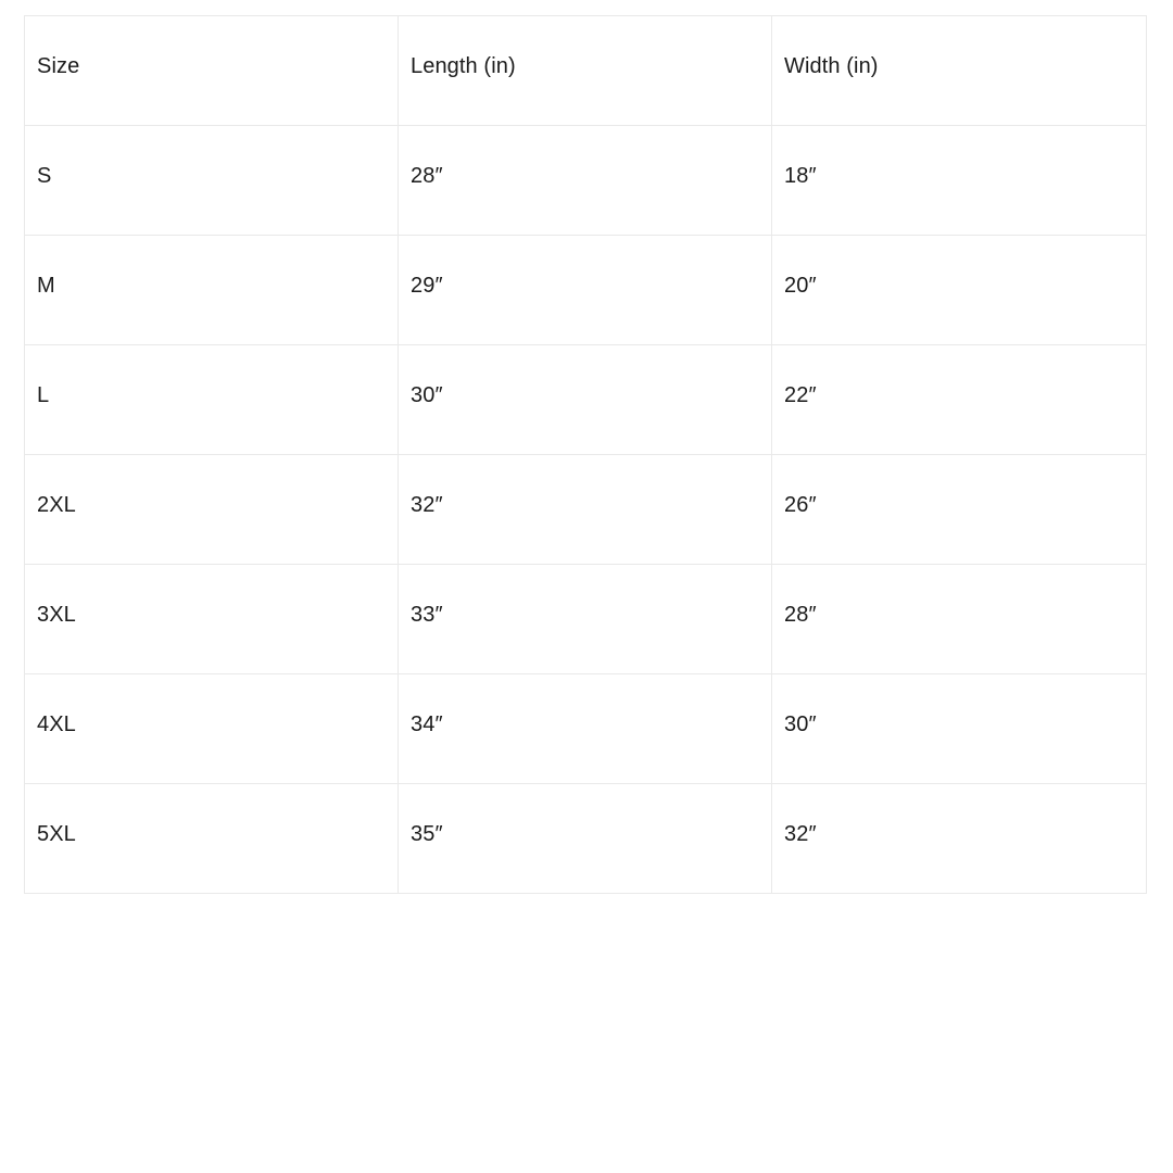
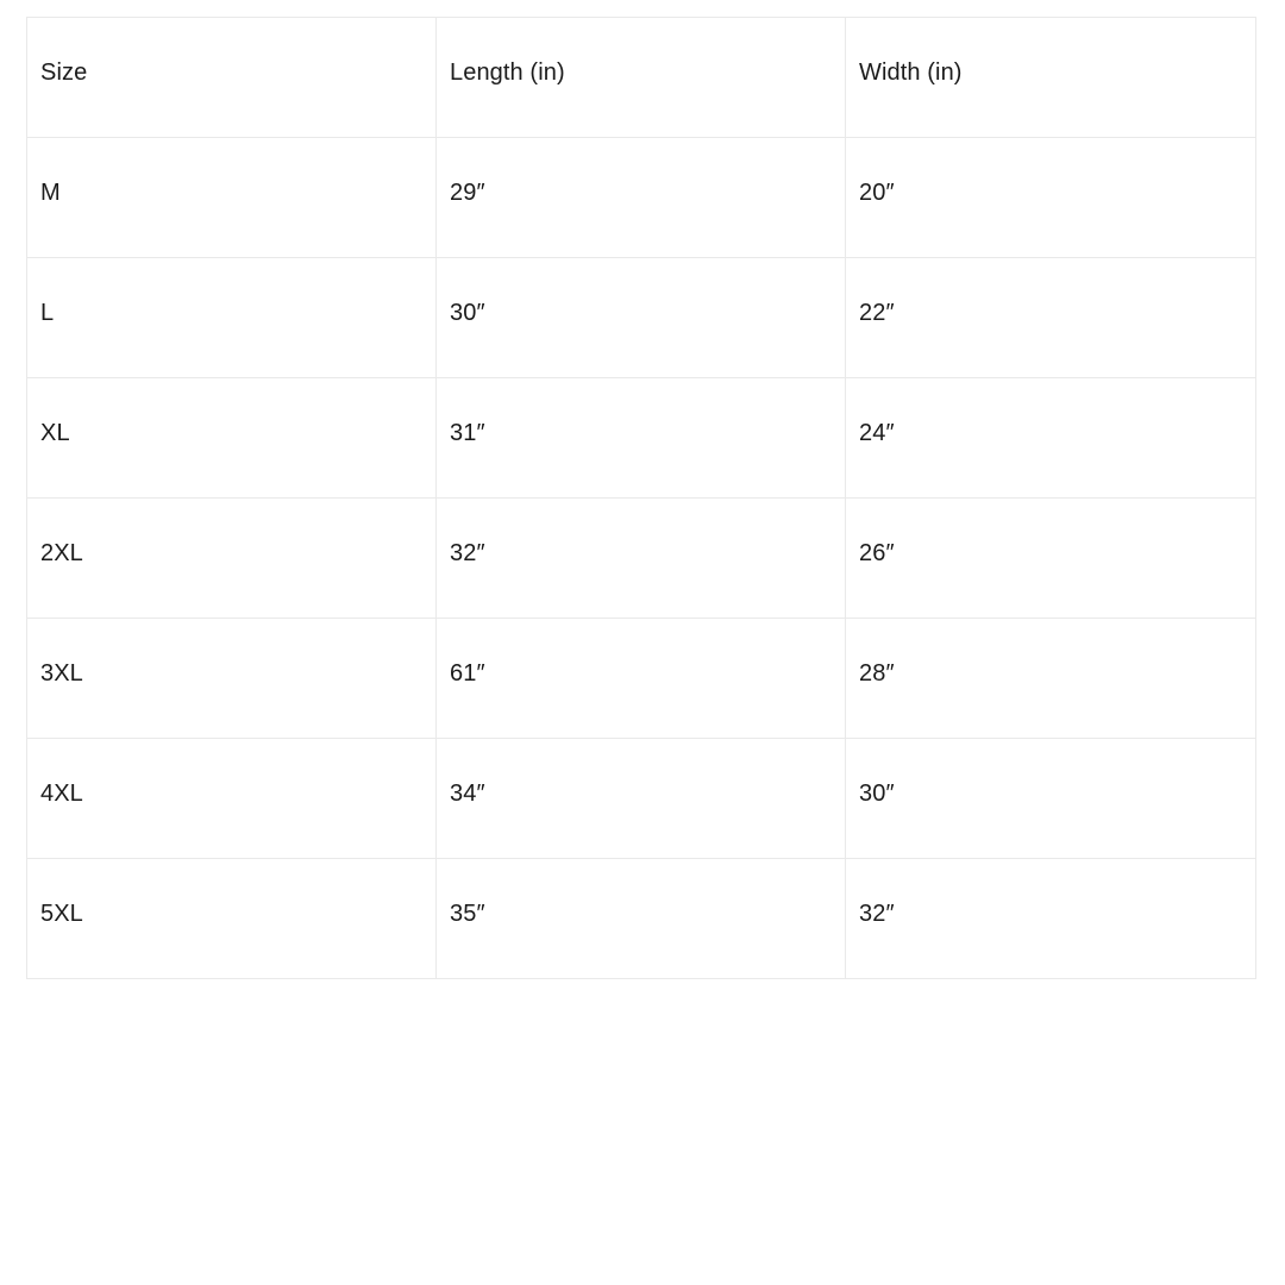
  Size	Length (in)	Width (in)
- S	28″	18″
  M	29″	20″
  L	30″	22″
+ XL	31″	24″
  2XL	32″	26″
- 3XL	33″	28″
+ 3XL	61″	28″
  4XL	34″	30″
  5XL	35″	32″
